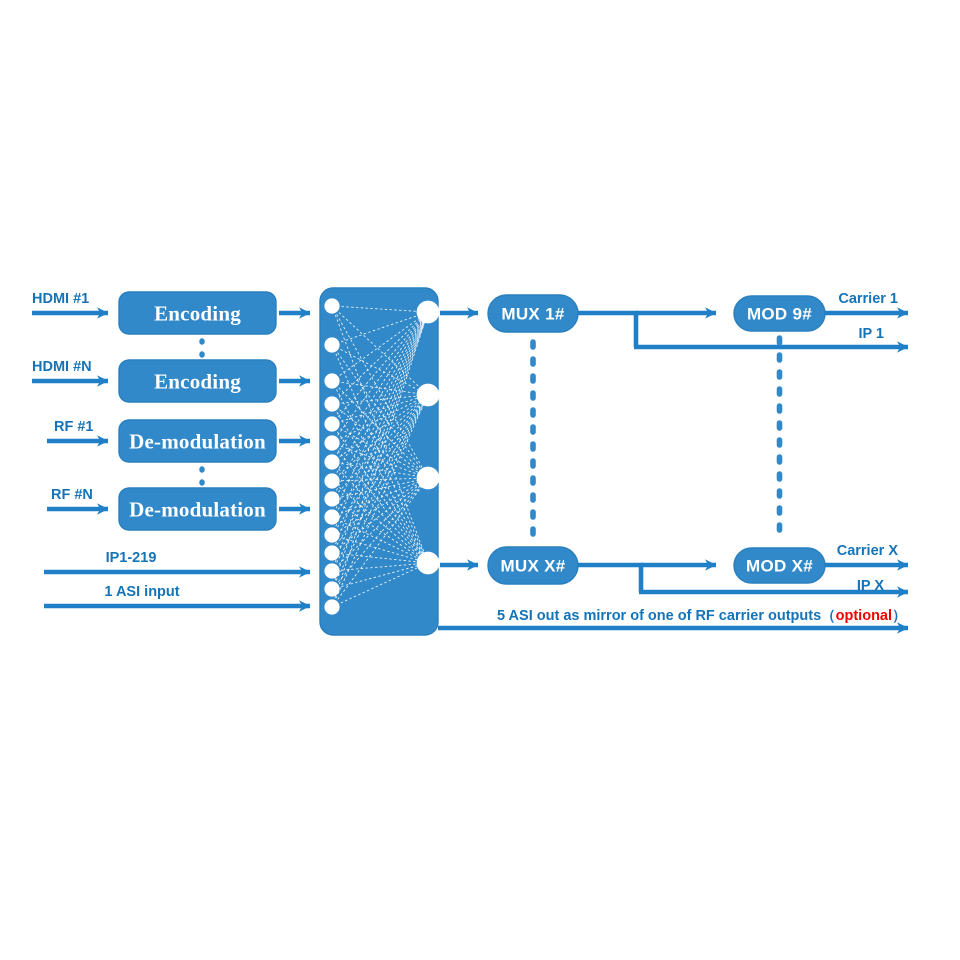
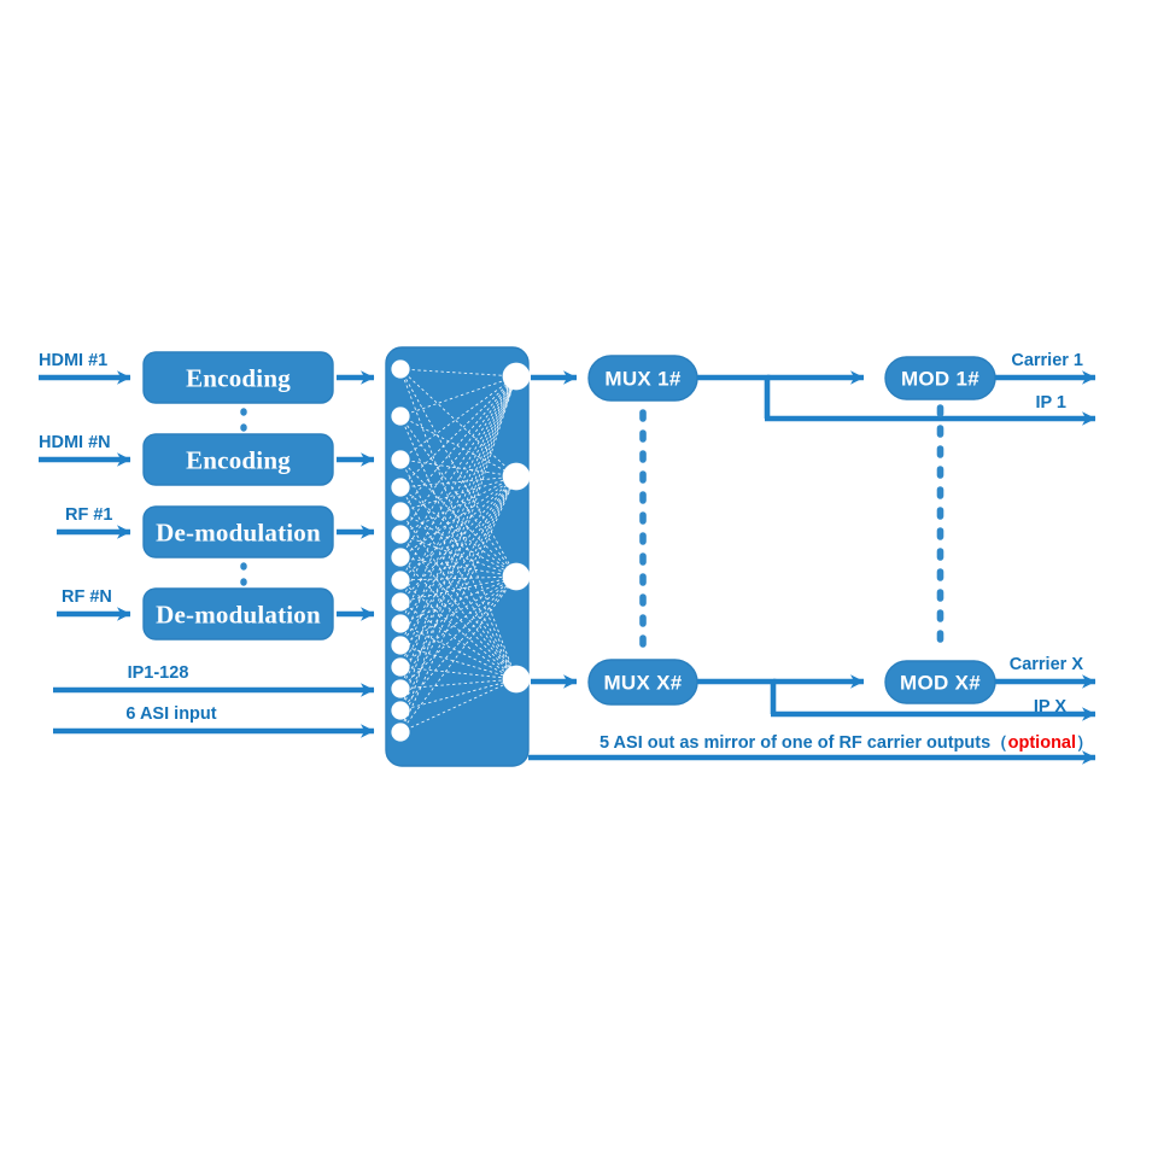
  HDMI #1
  HDMI #N
  RF #1
  RF #N
- IP1-219
+ IP1-128
- 1 ASI input
+ 6 ASI input
  Encoding
  Encoding
  De-modulation
  De-modulation
  MUX 1#
  MUX X#
- MOD 9#
+ MOD 1#
  Carrier 1
  IP 1
  MOD X#
  Carrier X
  IP X
  5 ASI out as mirror of one of RF carrier outputs（optional）
